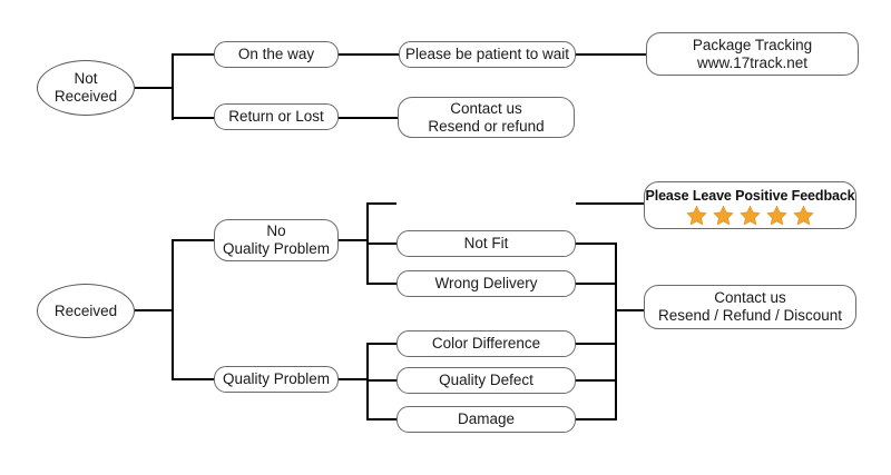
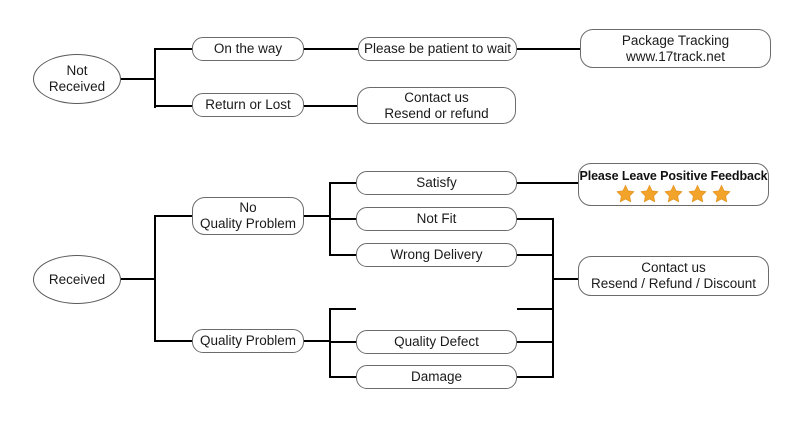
  Not
  Received
  On the way
  Return or Lost
  Please be patient to wait
  Contact us
  Resend or refund
  Package Tracking
  www.17track.net
  Received
  No
  Quality Problem
  Quality Problem
+ Satisfy
  Not Fit
  Wrong Delivery
- Color Difference
  Quality Defect
  Damage
  Please Leave Positive Feedback
  Contact us
  Resend / Refund / Discount
